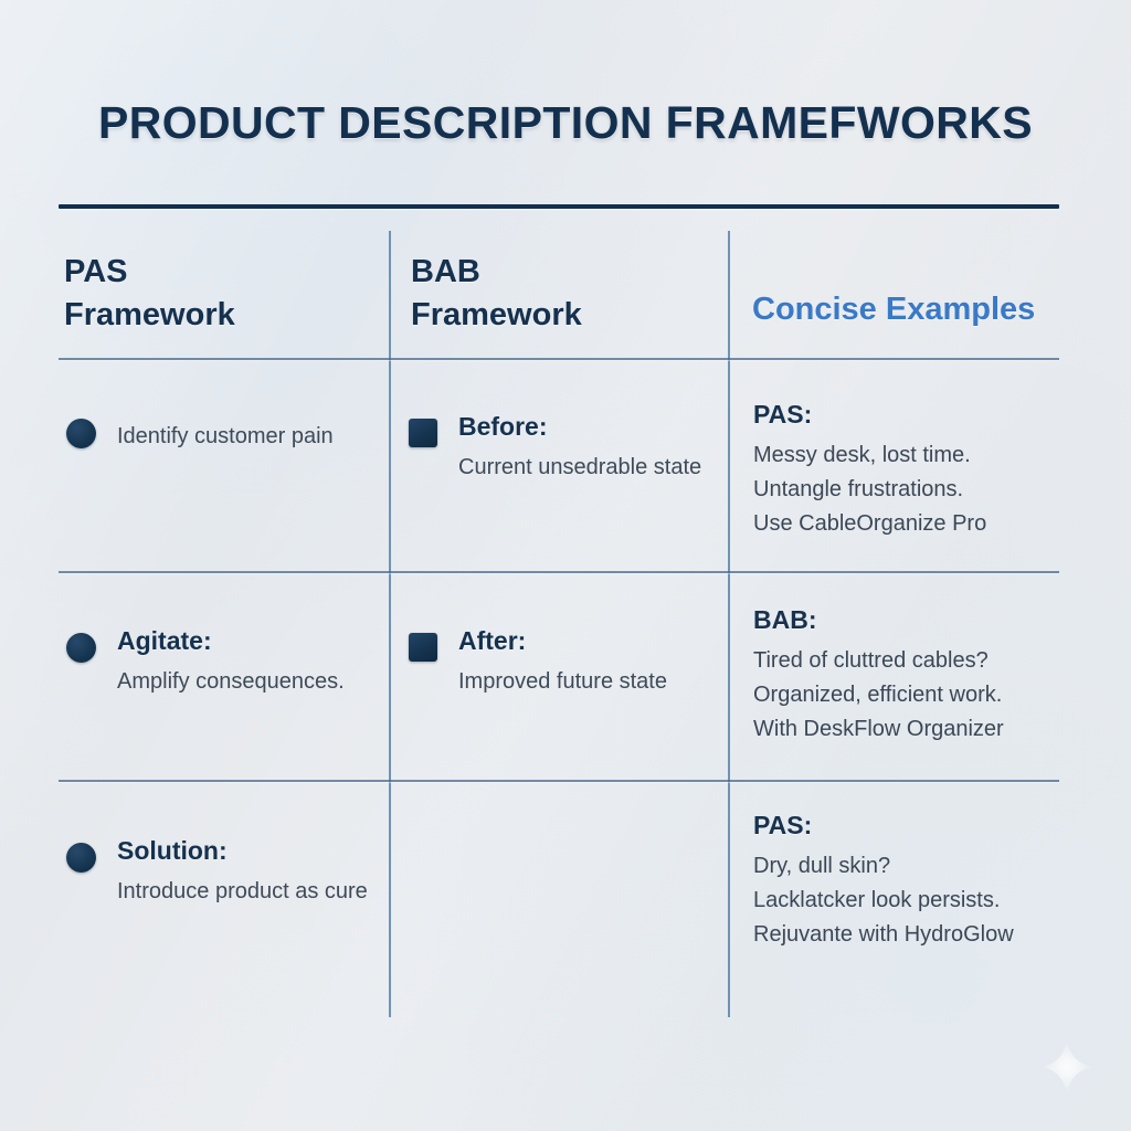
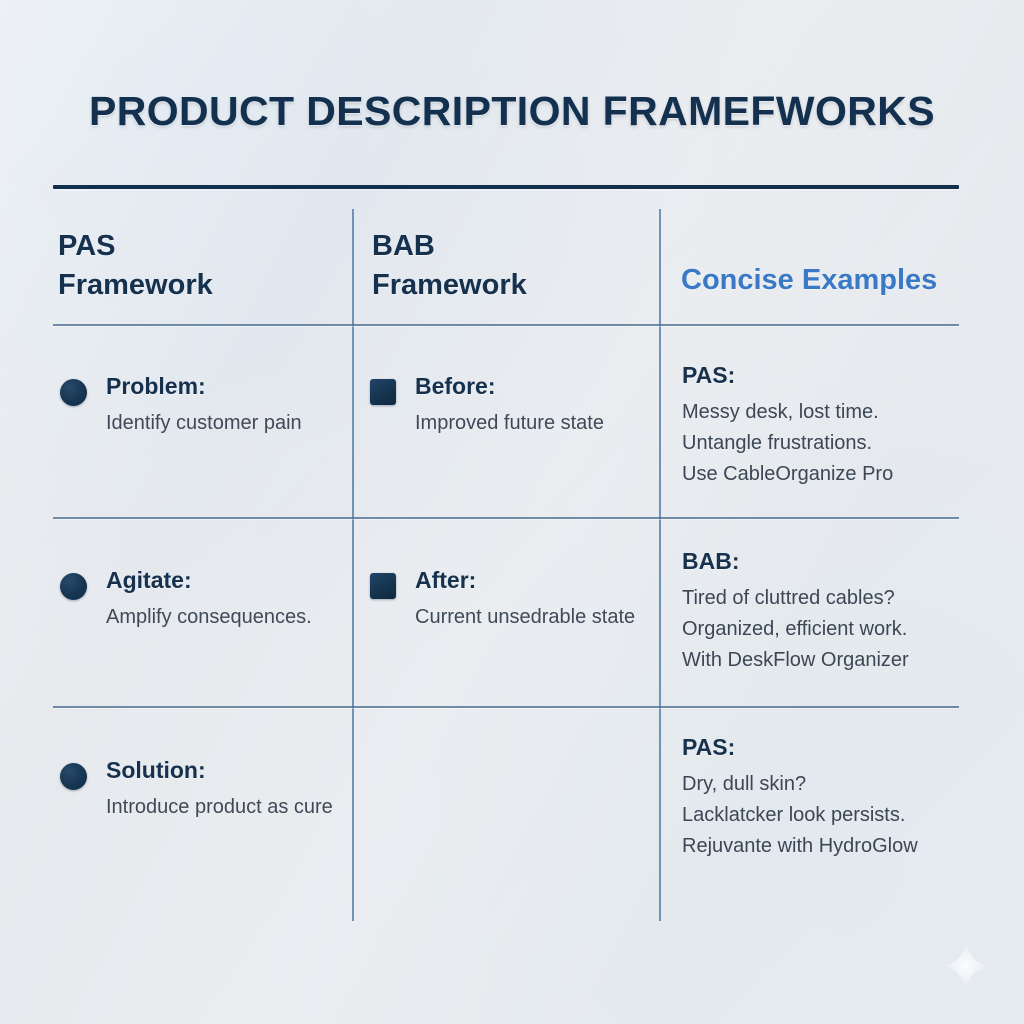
  PRODUCT DESCRIPTION FRAMEFWORKS
  PAS
  Framework
  BAB
  Framework
  Concise Examples
+ Problem:
  Identify customer pain
  Agitate:
  Amplify consequences.
  Solution:
  Introduce product as cure
  Before:
- Current unsedrable state
+ Improved future state
  After:
- Improved future state
+ Current unsedrable state
  PAS:
  Messy desk, lost time.
  Untangle frustrations.
  Use CableOrganize Pro
  BAB:
  Tired of cluttred cables?
  Organized, efficient work.
  With DeskFlow Organizer
  PAS:
  Dry, dull skin?
  Lacklatcker look persists.
  Rejuvante with HydroGlow
